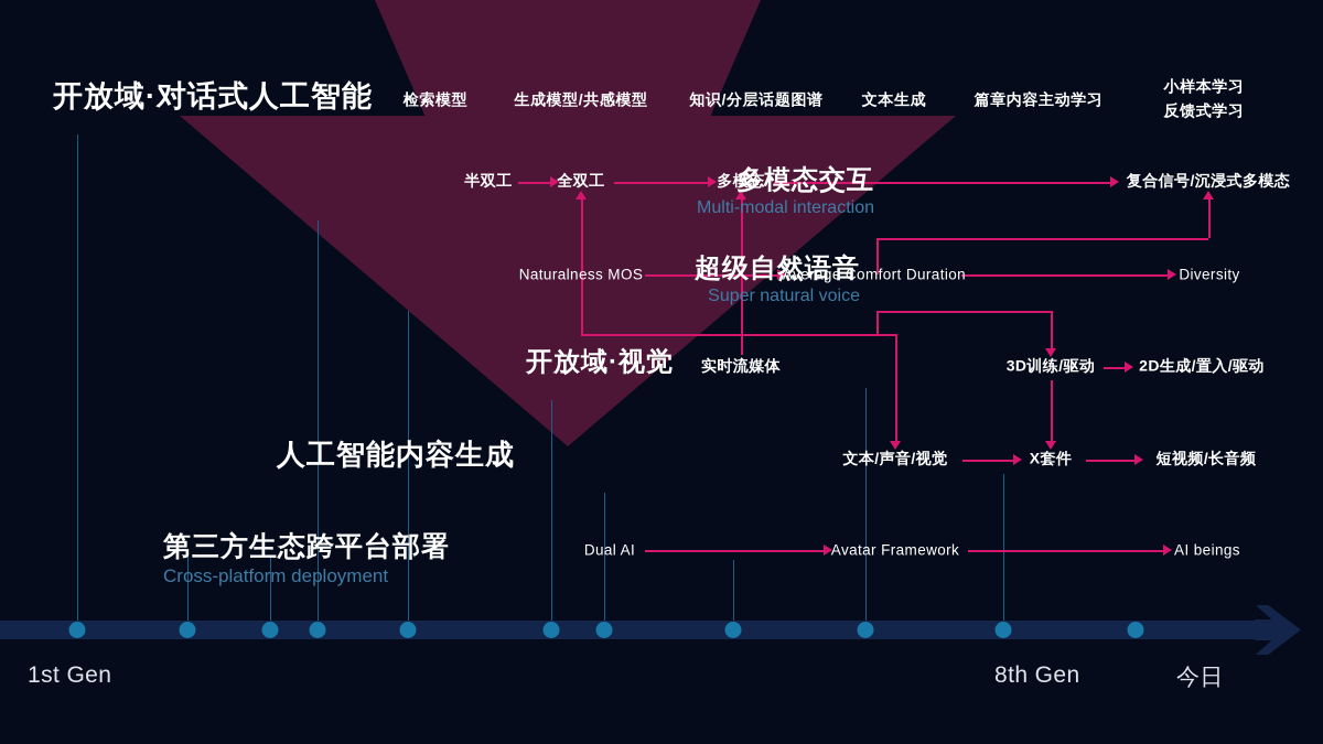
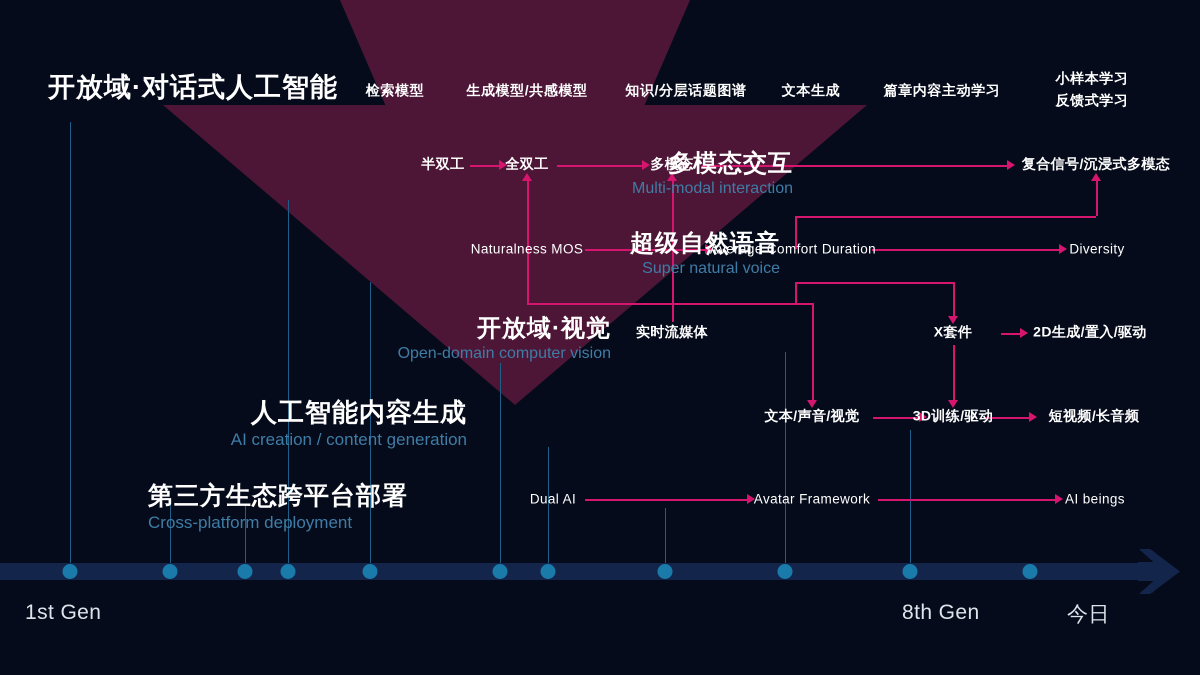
  检索模型
  生成模型/共感模型
  知识/分层话题图谱
  文本生成
  篇章内容主动学习
  小样本学习
  反馈式学习
  开放域·对话式人工智能
  多模态交互
  Multi-modal interaction
  超级自然语音
  Super natural voice
  开放域·视觉
+ Open-domain computer vision
  人工智能内容生成
+ AI creation / content generation
  第三方生态跨平台部署
  Cross-platform deployment
  半双工
  全双工
  多模态
  复合信号/沉浸式多模态
  Naturalness MOS
  Average Comfort Duration
  Diversity
  实时流媒体
- 3D训练/驱动
+ X套件
  2D生成/置入/驱动
  文本/声音/视觉
- X套件
+ 3D训练/驱动
  短视频/长音频
  Dual AI
  Avatar Framework
  AI beings
  1st Gen
  8th Gen
  今日
